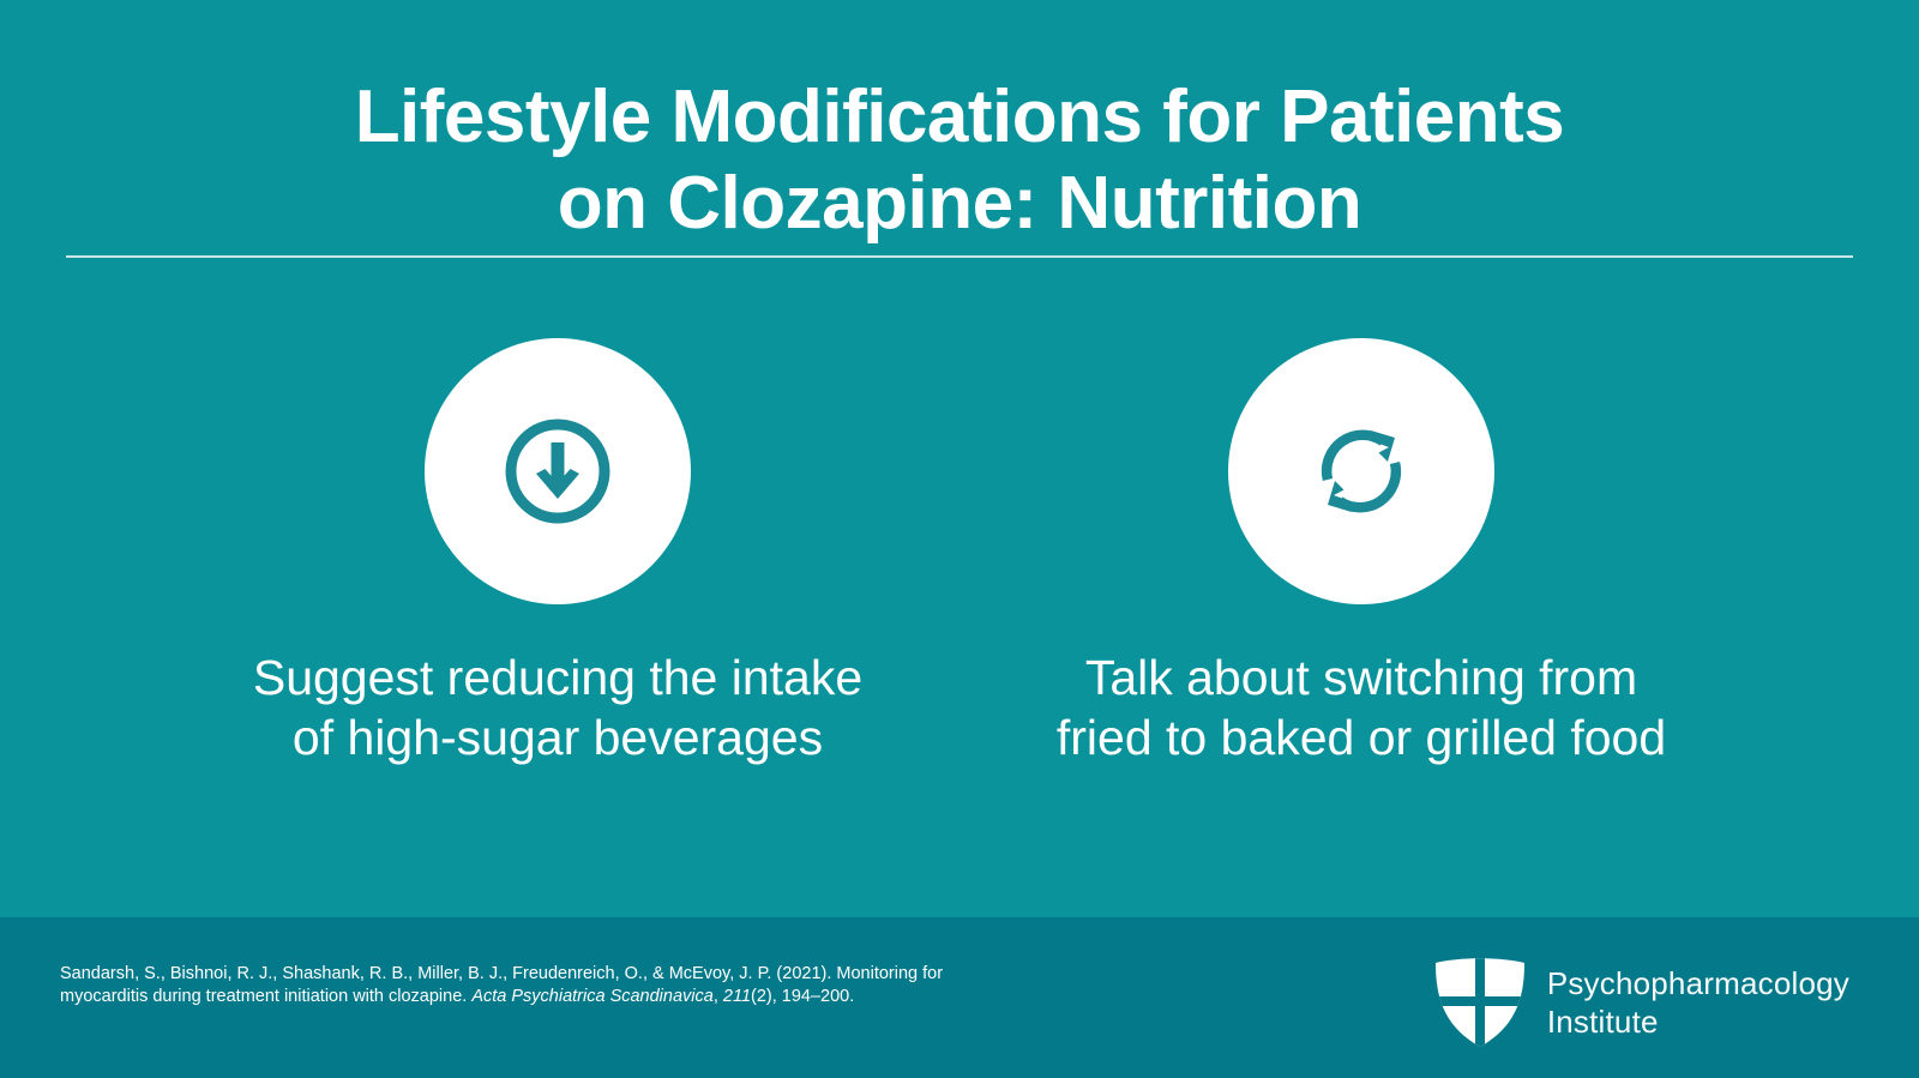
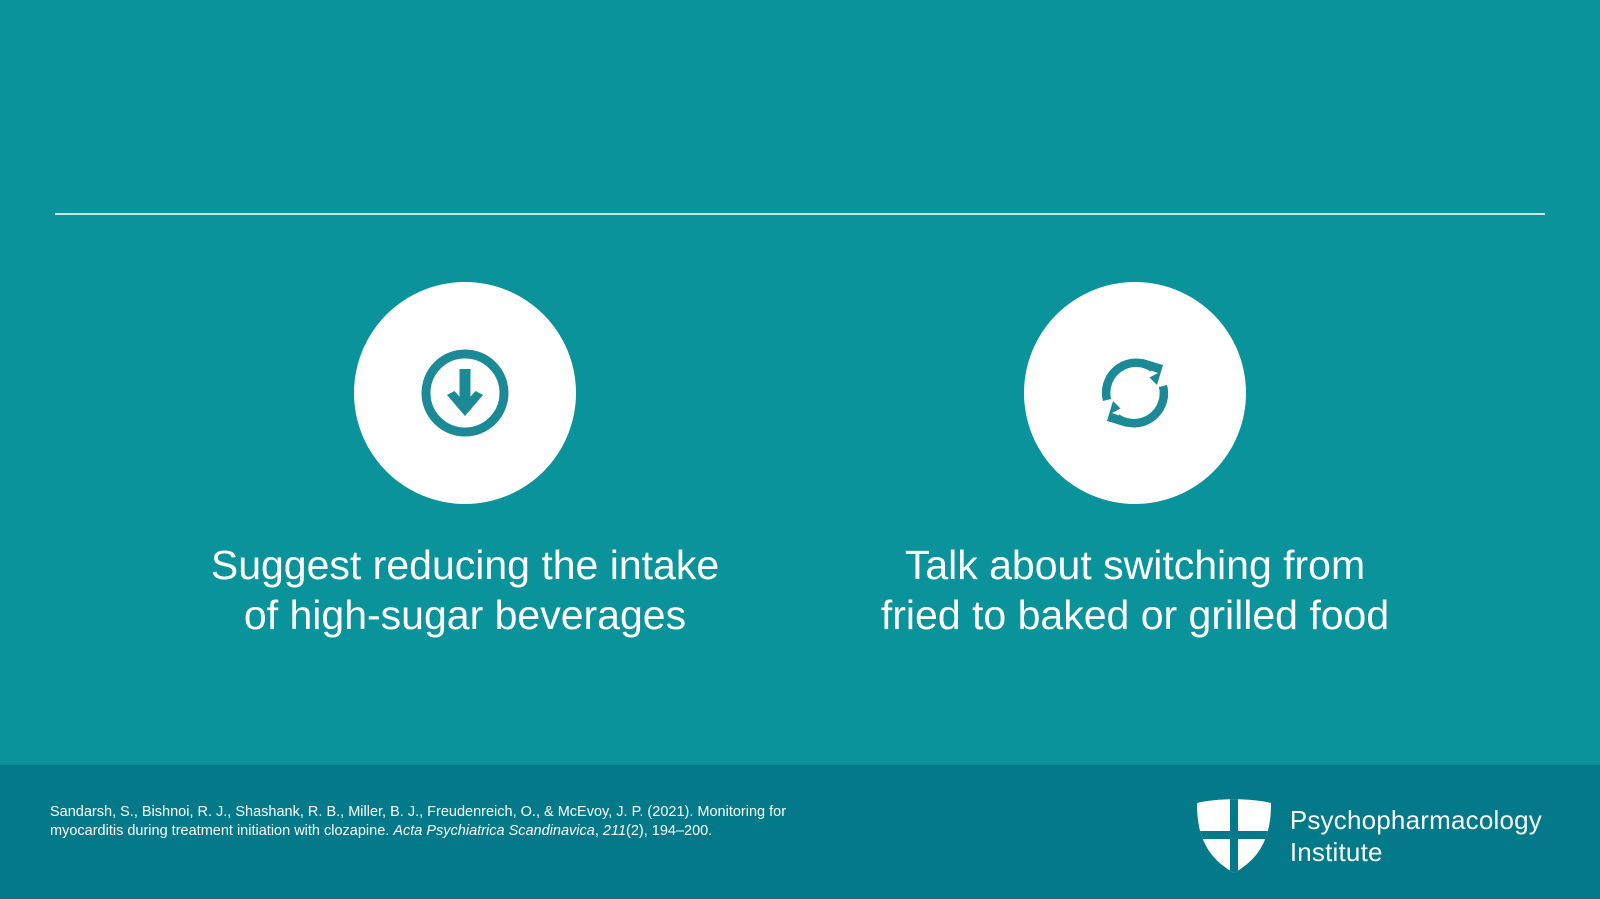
- Lifestyle Modifications for Patients
- on Clozapine: Nutrition
  Suggest reducing the intake
  of high-sugar beverages
  Talk about switching from
  fried to baked or grilled food
  Sandarsh, S., Bishnoi, R. J., Shashank, R. B., Miller, B. J., Freudenreich, O., & McEvoy, J. P. (2021). Monitoring for myocarditis during treatment initiation with clozapine. Acta Psychiatrica Scandinavica, 211(2), 194–200.
  Psychopharmacology
  Institute
